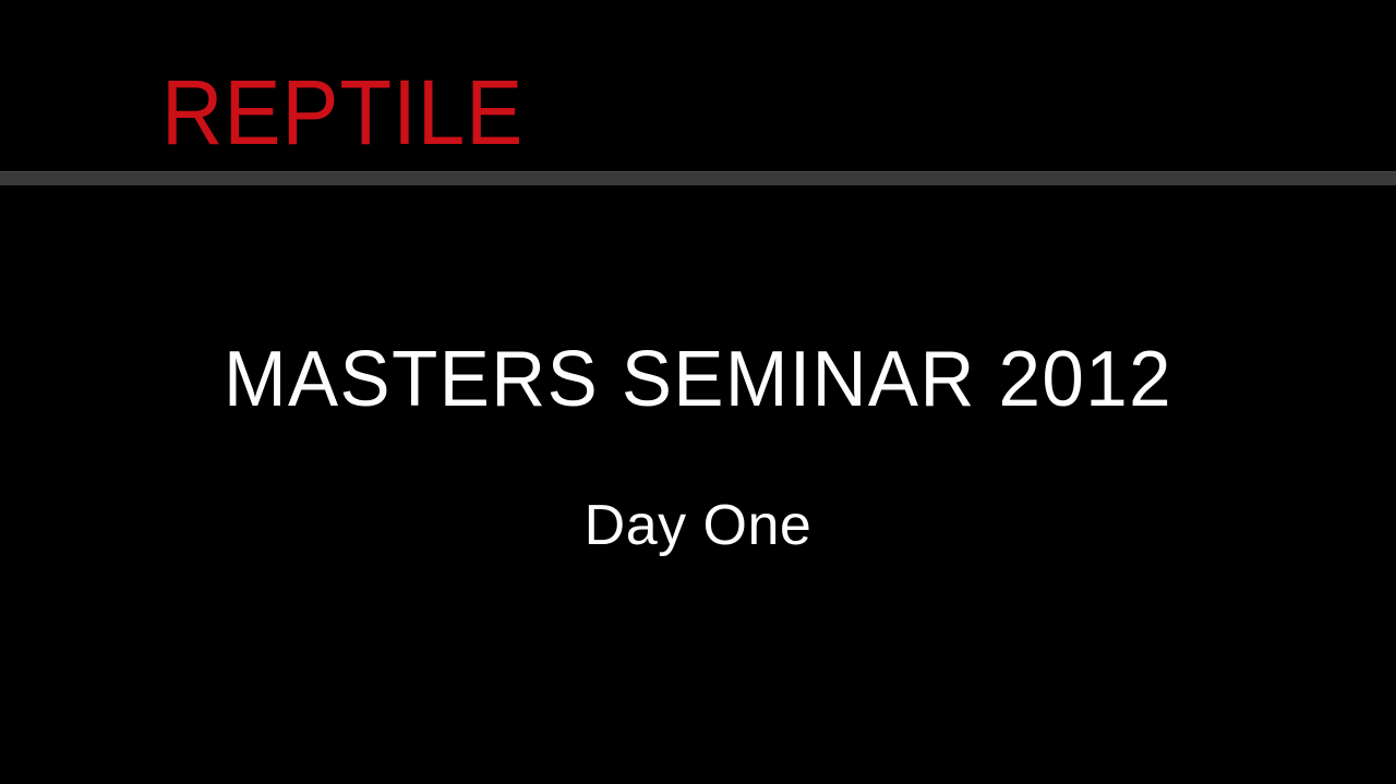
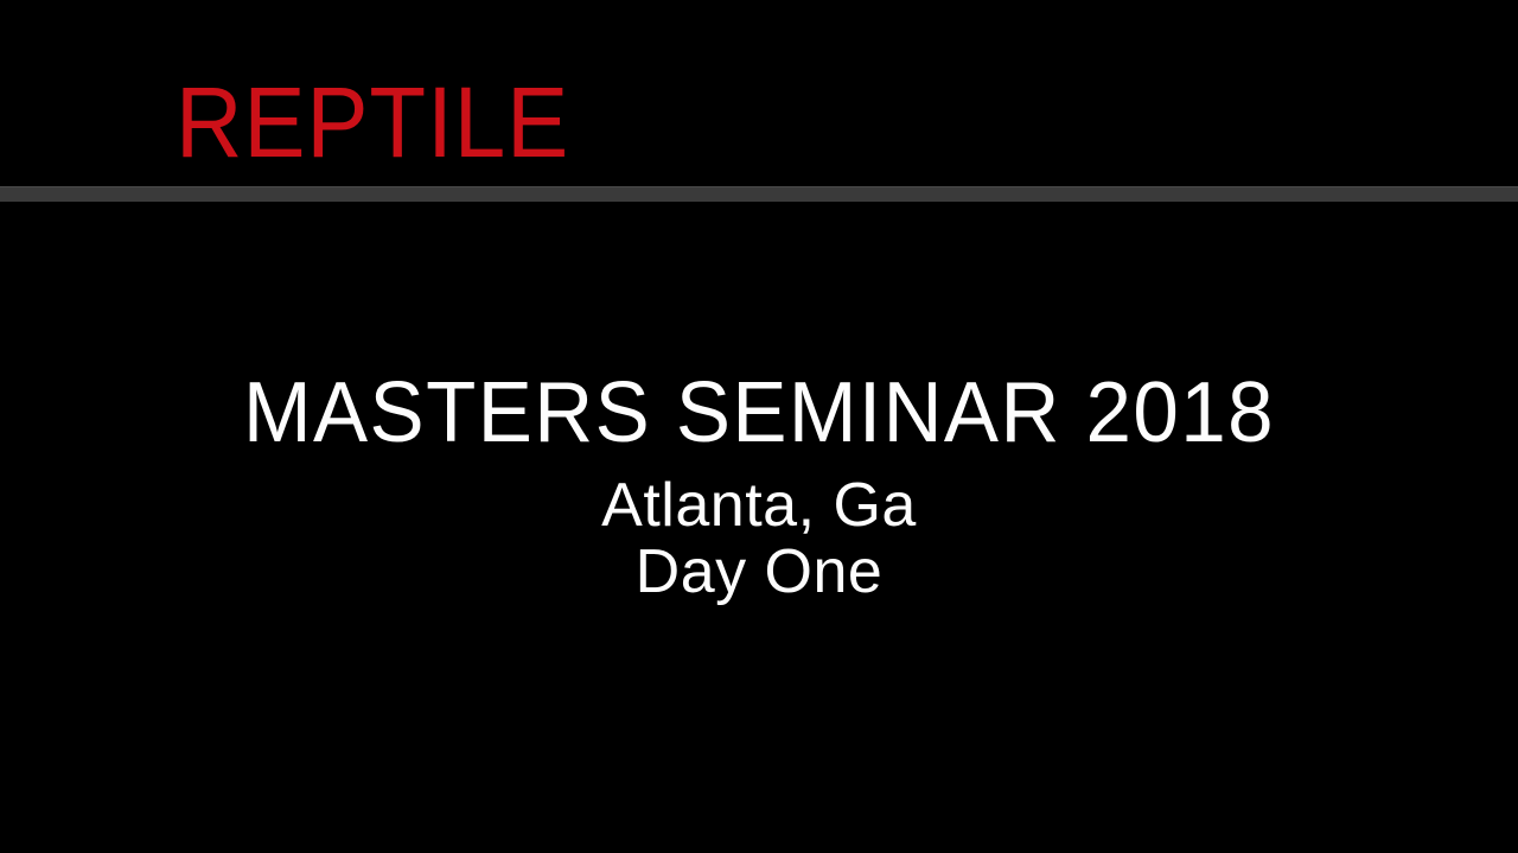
  REPTILE
- MASTERS SEMINAR 2012
+ MASTERS SEMINAR 2018
+ Atlanta, Ga
  Day One
